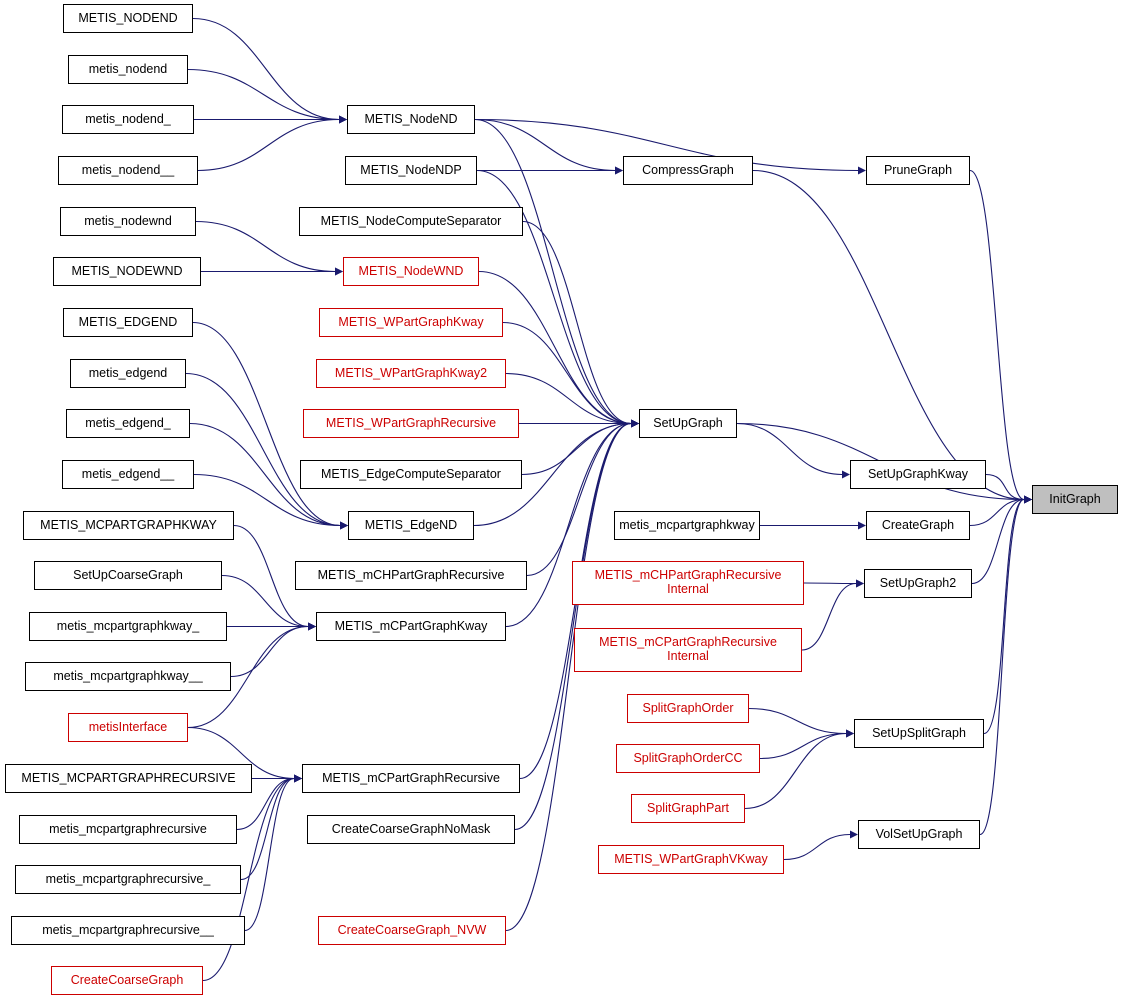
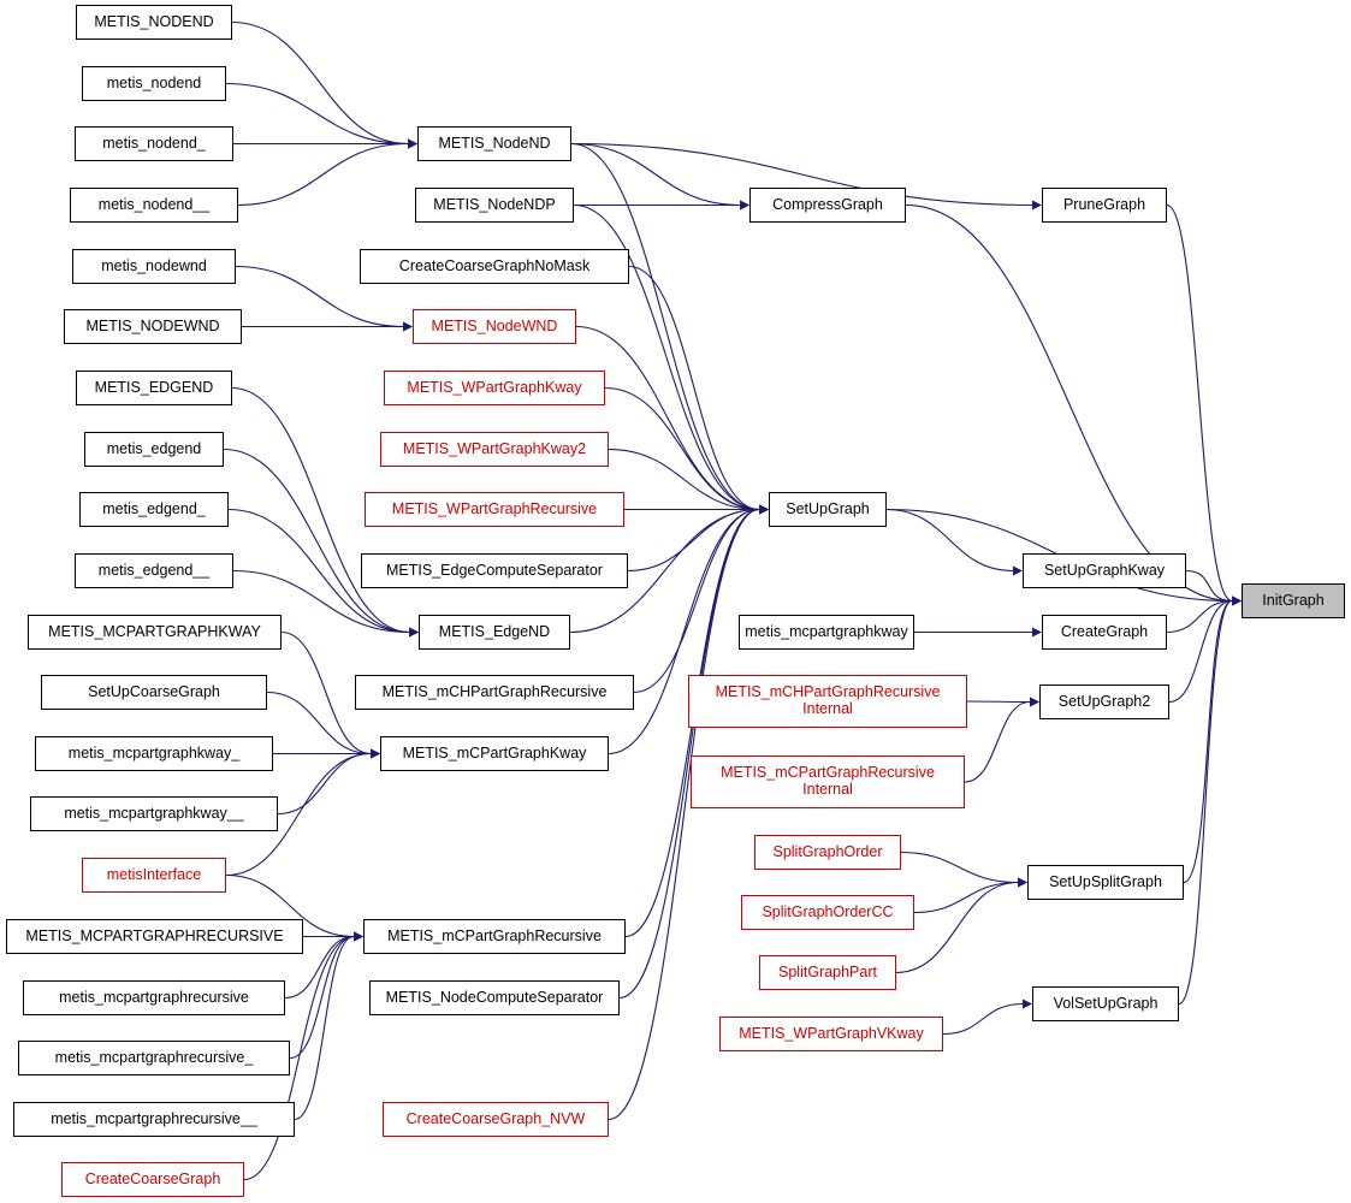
  METIS_NODEND
  metis_nodend
  metis_nodend_
  metis_nodend__
  metis_nodewnd
  METIS_NODEWND
  METIS_EDGEND
  metis_edgend
  metis_edgend_
  metis_edgend__
  METIS_MCPARTGRAPHKWAY
  SetUpCoarseGraph
  metis_mcpartgraphkway_
  metis_mcpartgraphkway__
  metisInterface
  METIS_MCPARTGRAPHRECURSIVE
  metis_mcpartgraphrecursive
  metis_mcpartgraphrecursive_
  metis_mcpartgraphrecursive__
  CreateCoarseGraph
  METIS_NodeND
  METIS_NodeNDP
- METIS_NodeComputeSeparator
+ CreateCoarseGraphNoMask
  METIS_NodeWND
  METIS_WPartGraphKway
  METIS_WPartGraphKway2
  METIS_WPartGraphRecursive
  METIS_EdgeComputeSeparator
  METIS_EdgeND
  METIS_mCHPartGraphRecursive
  METIS_mCPartGraphKway
  METIS_mCPartGraphRecursive
- CreateCoarseGraphNoMask
+ METIS_NodeComputeSeparator
  CreateCoarseGraph_NVW
  CompressGraph
  SetUpGraph
  metis_mcpartgraphkway
  METIS_mCHPartGraphRecursive
  Internal
  METIS_mCPartGraphRecursive
  Internal
  SplitGraphOrder
  SplitGraphOrderCC
  SplitGraphPart
  METIS_WPartGraphVKway
  PruneGraph
  SetUpGraphKway
  CreateGraph
  SetUpGraph2
  SetUpSplitGraph
  VolSetUpGraph
  InitGraph
